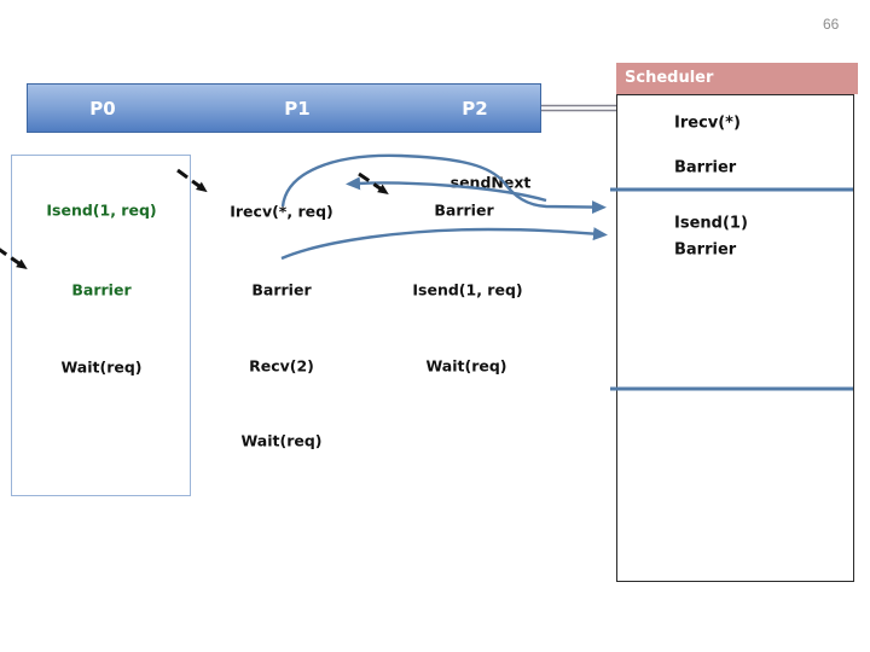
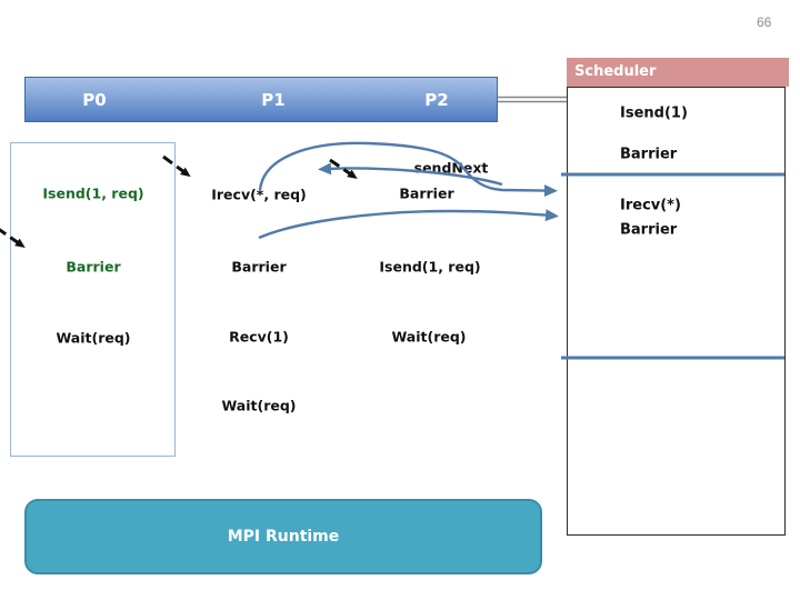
  66
  P0
  P1
  P2
  Scheduler
- Irecv(*)
+ Isend(1)
  Barrier
- Isend(1)
+ Irecv(*)
  Barrier
  Isend(1, req)
  Barrier
  Wait(req)
  Irecv(*, req)
  Barrier
- Recv(2)
+ Recv(1)
  Wait(req)
  sendNext
  Barrier
  Isend(1, req)
  Wait(req)
+ MPI Runtime
